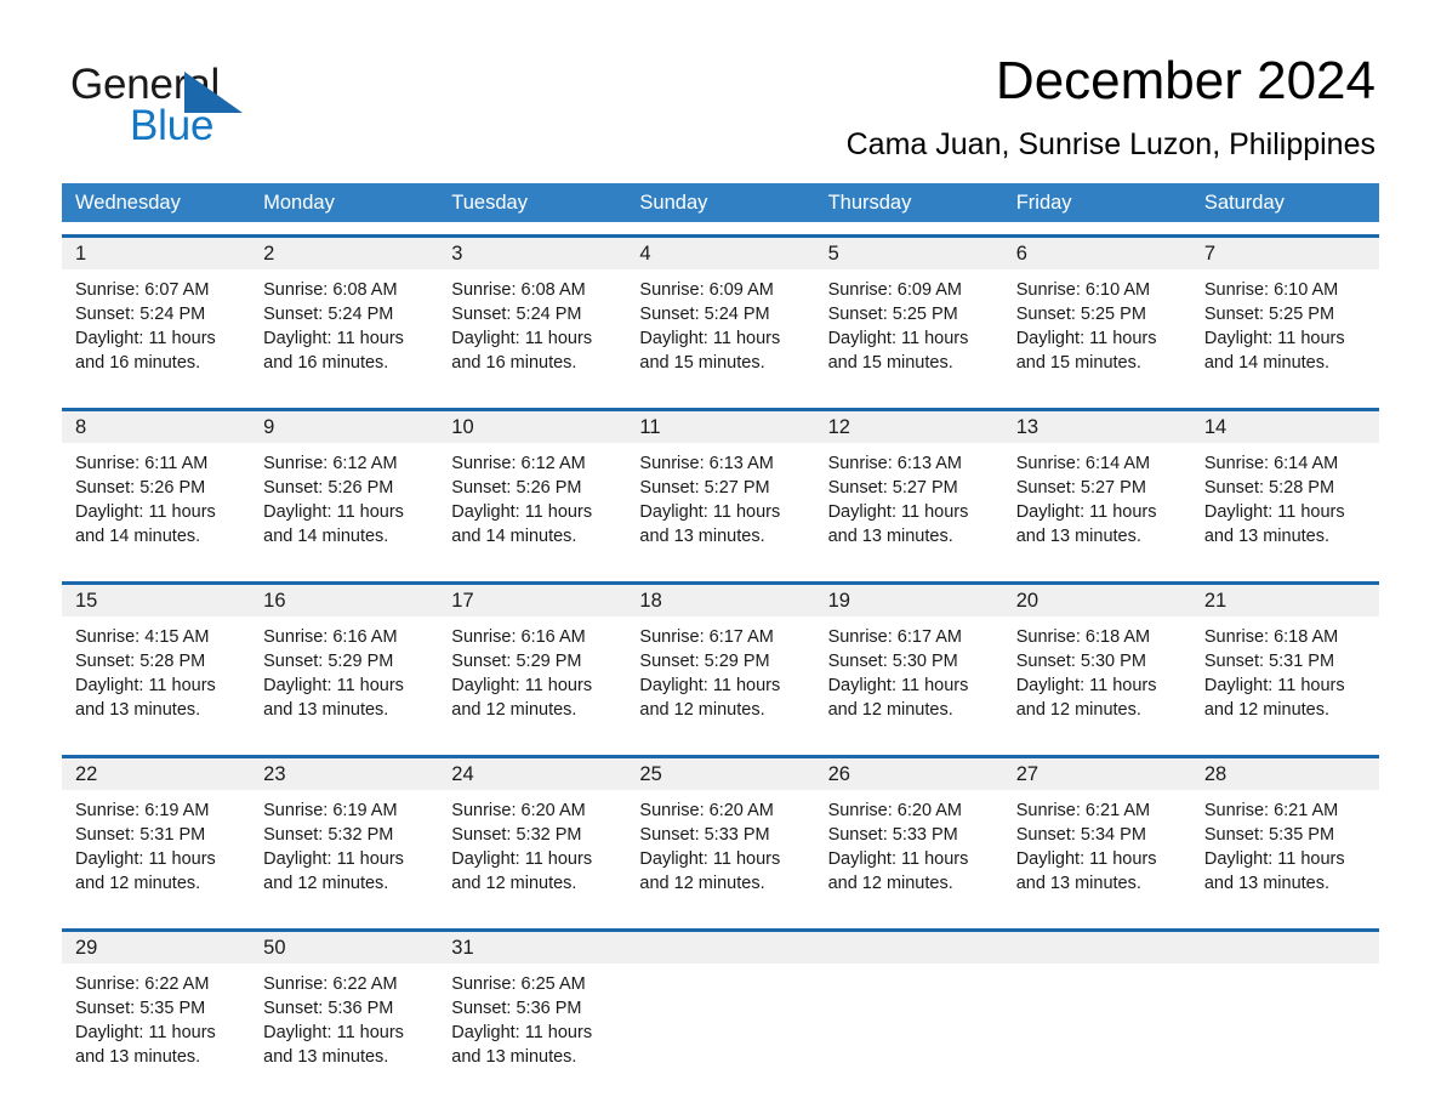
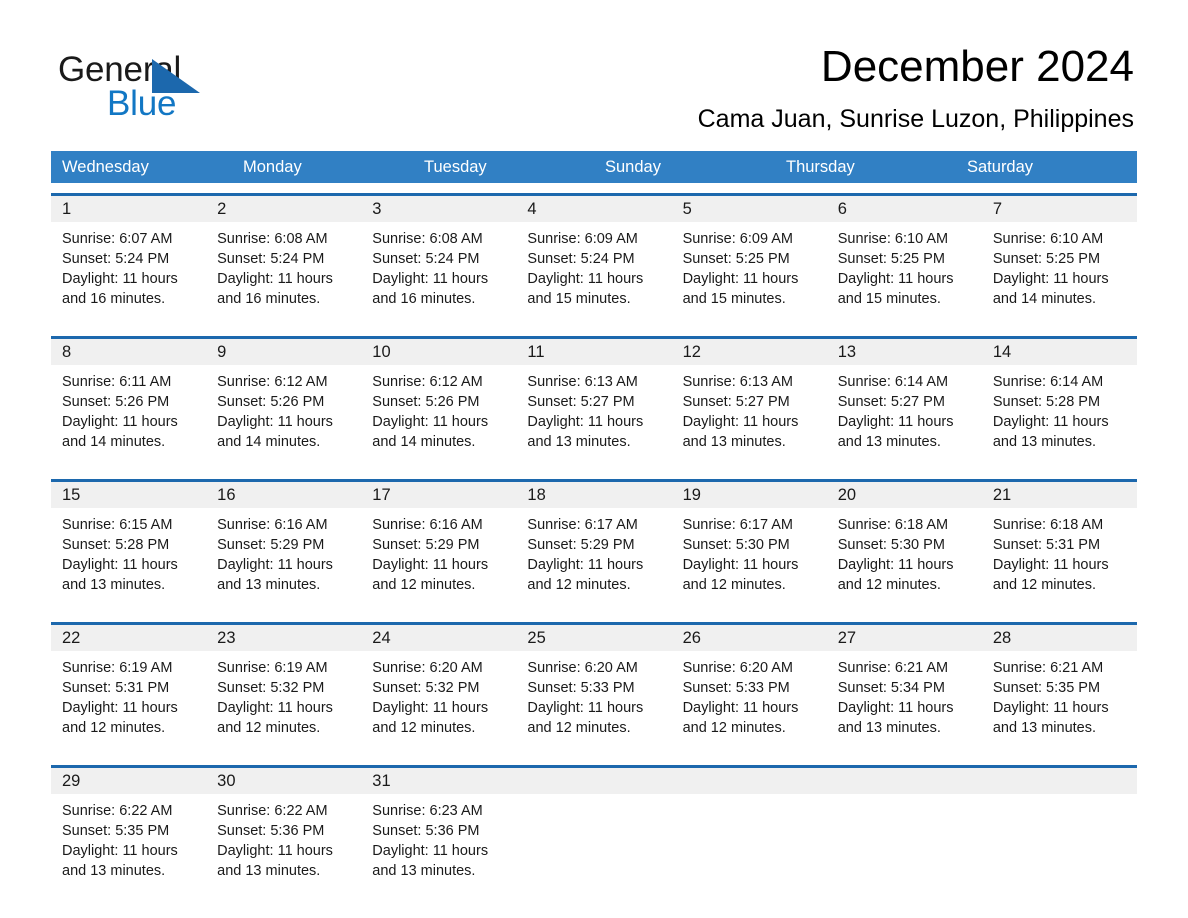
  General
  Blue
  December 2024
  Cama Juan, Sunrise Luzon, Philippines
  Wednesday
  Monday
  Tuesday
  Sunday
  Thursday
- Friday
  Saturday
  1
  2
  3
  4
  5
  6
  7
  Sunrise: 6:07 AM
  Sunset: 5:24 PM
  Daylight: 11 hours and 16 minutes.
  Sunrise: 6:08 AM
  Sunset: 5:24 PM
  Daylight: 11 hours and 16 minutes.
  Sunrise: 6:08 AM
  Sunset: 5:24 PM
  Daylight: 11 hours and 16 minutes.
  Sunrise: 6:09 AM
  Sunset: 5:24 PM
  Daylight: 11 hours and 15 minutes.
  Sunrise: 6:09 AM
  Sunset: 5:25 PM
  Daylight: 11 hours and 15 minutes.
  Sunrise: 6:10 AM
  Sunset: 5:25 PM
  Daylight: 11 hours and 15 minutes.
  Sunrise: 6:10 AM
  Sunset: 5:25 PM
  Daylight: 11 hours and 14 minutes.
  8
  9
  10
  11
  12
  13
  14
  Sunrise: 6:11 AM
  Sunset: 5:26 PM
  Daylight: 11 hours and 14 minutes.
  Sunrise: 6:12 AM
  Sunset: 5:26 PM
  Daylight: 11 hours and 14 minutes.
  Sunrise: 6:12 AM
  Sunset: 5:26 PM
  Daylight: 11 hours and 14 minutes.
  Sunrise: 6:13 AM
  Sunset: 5:27 PM
  Daylight: 11 hours and 13 minutes.
  Sunrise: 6:13 AM
  Sunset: 5:27 PM
  Daylight: 11 hours and 13 minutes.
  Sunrise: 6:14 AM
  Sunset: 5:27 PM
  Daylight: 11 hours and 13 minutes.
  Sunrise: 6:14 AM
  Sunset: 5:28 PM
  Daylight: 11 hours and 13 minutes.
  15
  16
  17
  18
  19
  20
  21
- Sunrise: 4:15 AM
+ Sunrise: 6:15 AM
  Sunset: 5:28 PM
  Daylight: 11 hours and 13 minutes.
  Sunrise: 6:16 AM
  Sunset: 5:29 PM
  Daylight: 11 hours and 13 minutes.
  Sunrise: 6:16 AM
  Sunset: 5:29 PM
  Daylight: 11 hours and 12 minutes.
  Sunrise: 6:17 AM
  Sunset: 5:29 PM
  Daylight: 11 hours and 12 minutes.
  Sunrise: 6:17 AM
  Sunset: 5:30 PM
  Daylight: 11 hours and 12 minutes.
  Sunrise: 6:18 AM
  Sunset: 5:30 PM
  Daylight: 11 hours and 12 minutes.
  Sunrise: 6:18 AM
  Sunset: 5:31 PM
  Daylight: 11 hours and 12 minutes.
  22
  23
  24
  25
  26
  27
  28
  Sunrise: 6:19 AM
  Sunset: 5:31 PM
  Daylight: 11 hours and 12 minutes.
  Sunrise: 6:19 AM
  Sunset: 5:32 PM
  Daylight: 11 hours and 12 minutes.
  Sunrise: 6:20 AM
  Sunset: 5:32 PM
  Daylight: 11 hours and 12 minutes.
  Sunrise: 6:20 AM
  Sunset: 5:33 PM
  Daylight: 11 hours and 12 minutes.
  Sunrise: 6:20 AM
  Sunset: 5:33 PM
  Daylight: 11 hours and 12 minutes.
  Sunrise: 6:21 AM
  Sunset: 5:34 PM
  Daylight: 11 hours and 13 minutes.
  Sunrise: 6:21 AM
  Sunset: 5:35 PM
  Daylight: 11 hours and 13 minutes.
  29
- 50
+ 30
  31
  Sunrise: 6:22 AM
  Sunset: 5:35 PM
  Daylight: 11 hours and 13 minutes.
  Sunrise: 6:22 AM
  Sunset: 5:36 PM
  Daylight: 11 hours and 13 minutes.
- Sunrise: 6:25 AM
+ Sunrise: 6:23 AM
  Sunset: 5:36 PM
  Daylight: 11 hours and 13 minutes.
